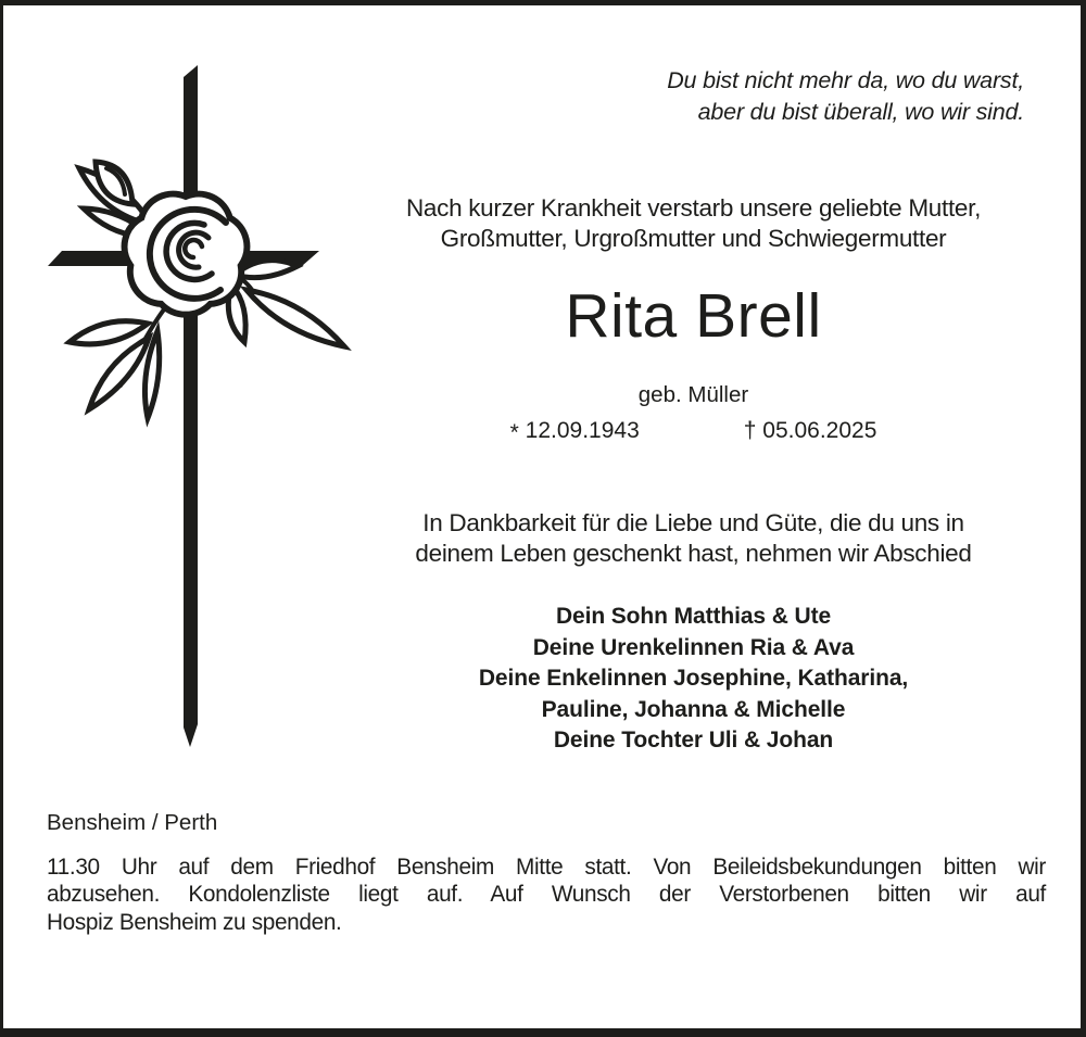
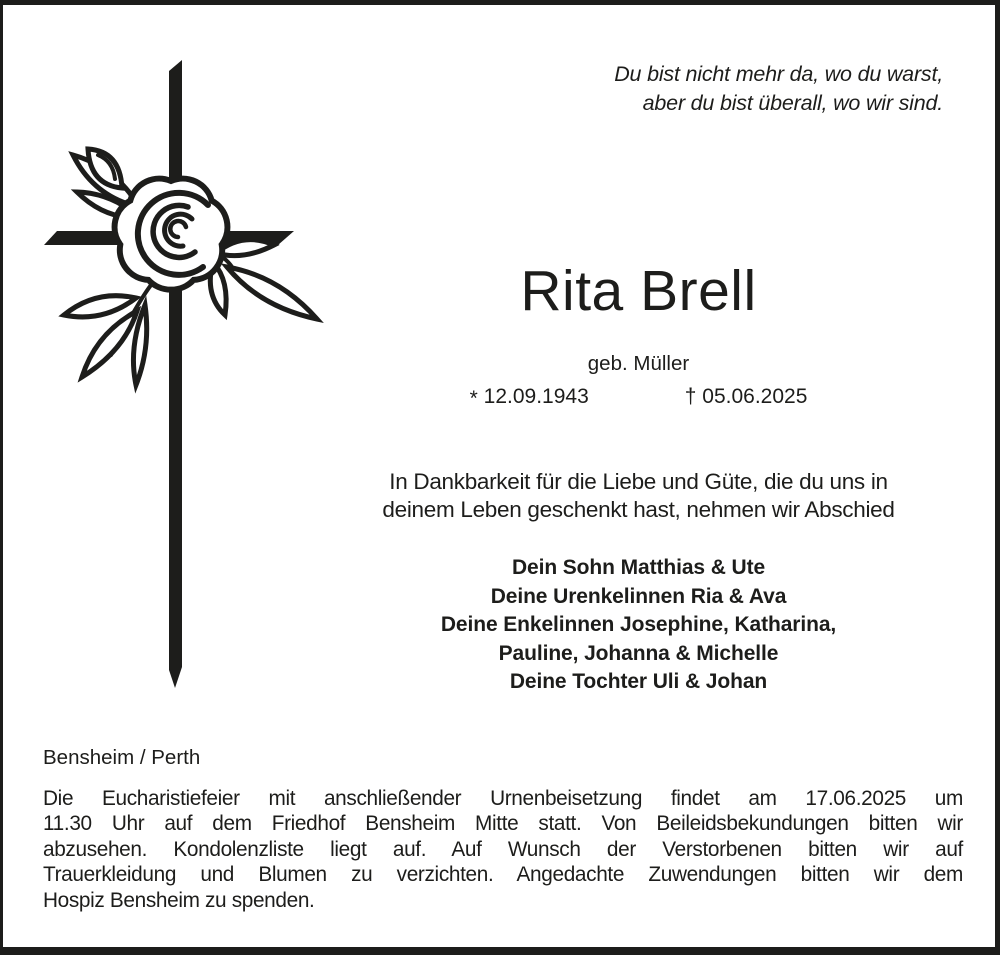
  Du bist nicht mehr da, wo du warst,
  aber du bist überall, wo wir sind.
- Nach kurzer Krankheit verstarb unsere geliebte Mutter,
- Großmutter, Urgroßmutter und Schwiegermutter
  Rita Brell
  geb. Müller
  * 12.09.1943
  † 05.06.2025
  In Dankbarkeit für die Liebe und Güte, die du uns in
  deinem Leben geschenkt hast, nehmen wir Abschied
  Dein Sohn Matthias & Ute
  Deine Urenkelinnen Ria & Ava
  Deine Enkelinnen Josephine, Katharina,
  Pauline, Johanna & Michelle
  Deine Tochter Uli & Johan
  Bensheim / Perth
+ Die Eucharistiefeier mit anschließender Urnenbeisetzung findet am 17.06.2025 um
  11.30 Uhr auf dem Friedhof Bensheim Mitte statt. Von Beileidsbekundungen bitten wir
  abzusehen. Kondolenzliste liegt auf. Auf Wunsch der Verstorbenen bitten wir auf
+ Trauerkleidung und Blumen zu verzichten. Angedachte Zuwendungen bitten wir dem
  Hospiz Bensheim zu spenden.
